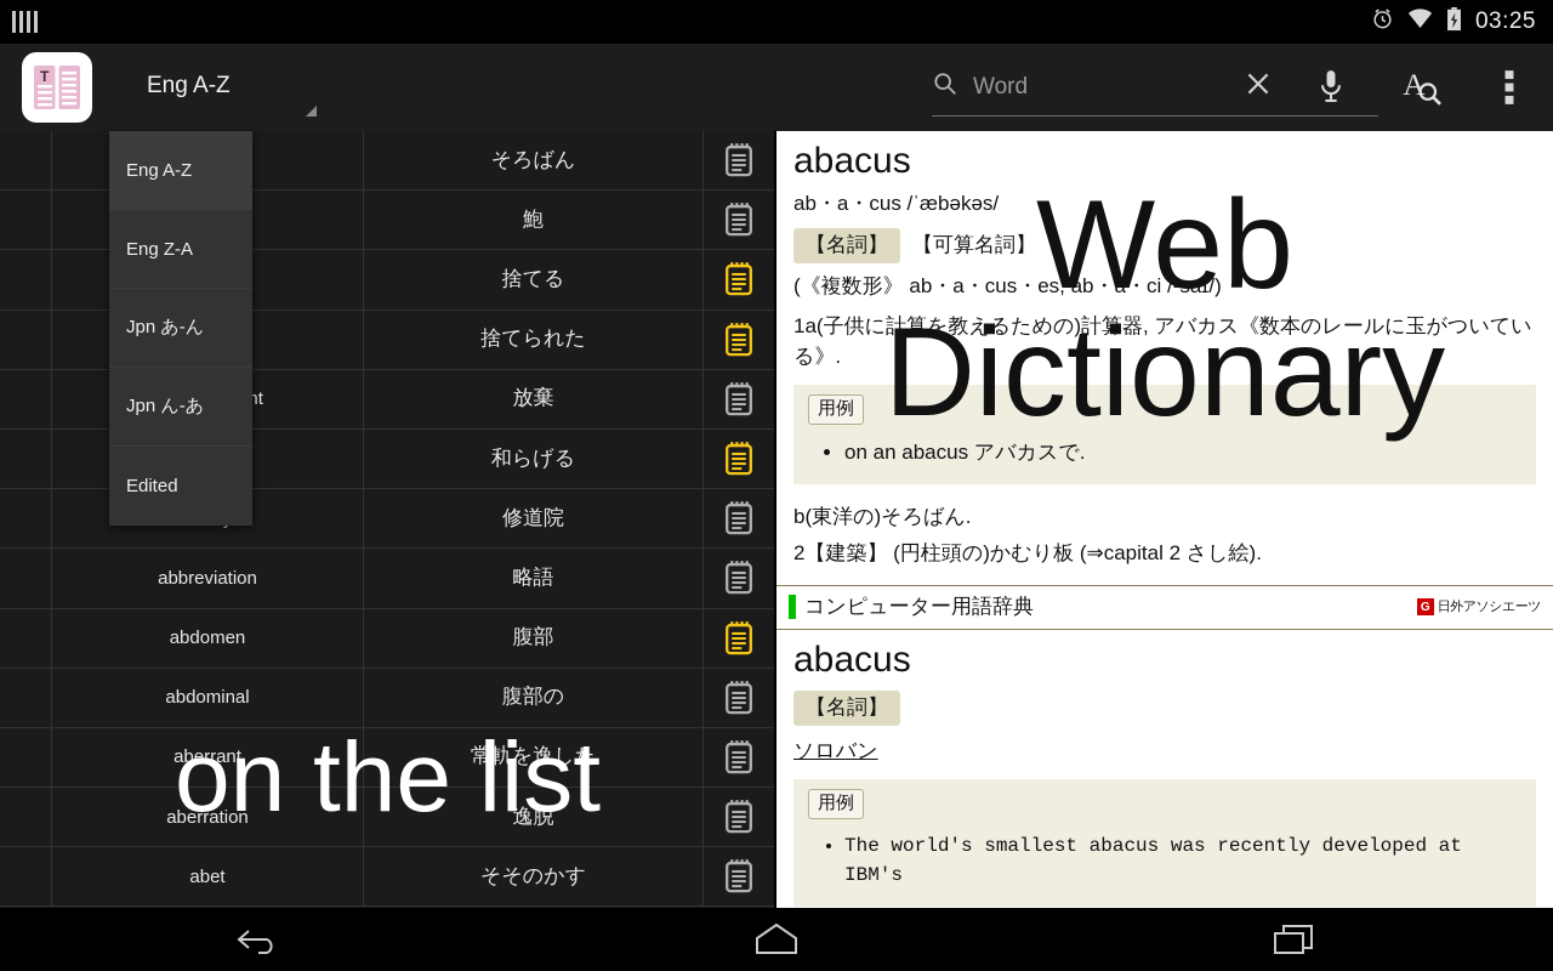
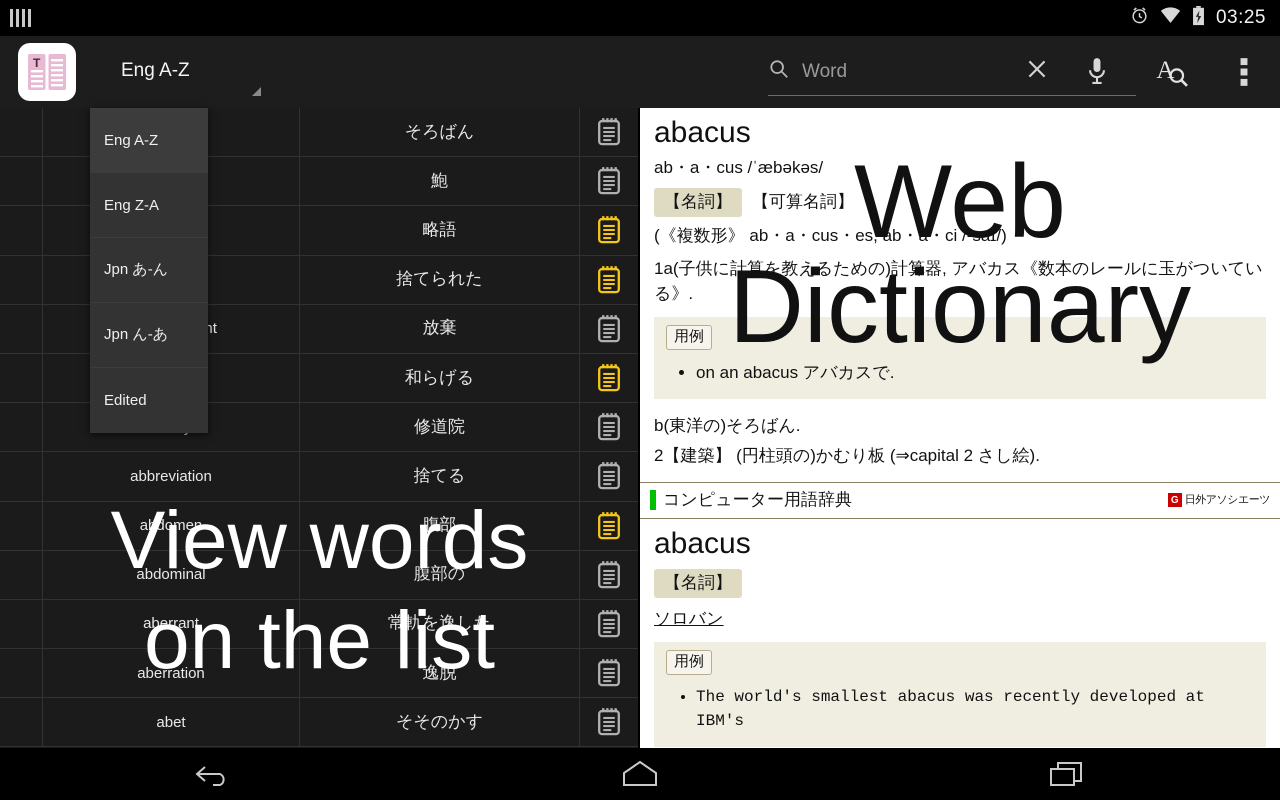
  03:25
  T
  Eng A-Z
  Word
  A
  そろばん
  鮑
- 捨てる
+ 略語
  捨てられた
  放棄
  和らげる
  修道院
  abbreviation
- 略語
+ 捨てる
  abdomen
  腹部
  abdominal
  腹部の
  aberrant
  常軌を逸した
  aberration
  逸脱
  abet
  そそのかす
  abacus
  ab・a・cus /ˈæbəkəs/
  【名詞】
  【可算名詞】
  (《複数形》 ab・a・cus・es, ab・a・ci /-saɪ/)
  1a(子供に計算を教えるための)計算器, アバカス《数本のレールに玉がついている》.
  用例
  on an abacus アバカスで.
  b(東洋の)そろばん.
  2【建築】 (円柱頭の)かむり板 (⇒capital 2 さし絵).
  コンピューター用語辞典
  G
  日外アソシエーツ
  abacus
  【名詞】
  ソロバン
  用例
  The world's smallest abacus was recently developed at IBM's
  Eng A-Z
  Eng Z-A
  Jpn あ-ん
  Jpn ん-あ
  Edited
  Web
  Dictionary
+ View words
  on the list
